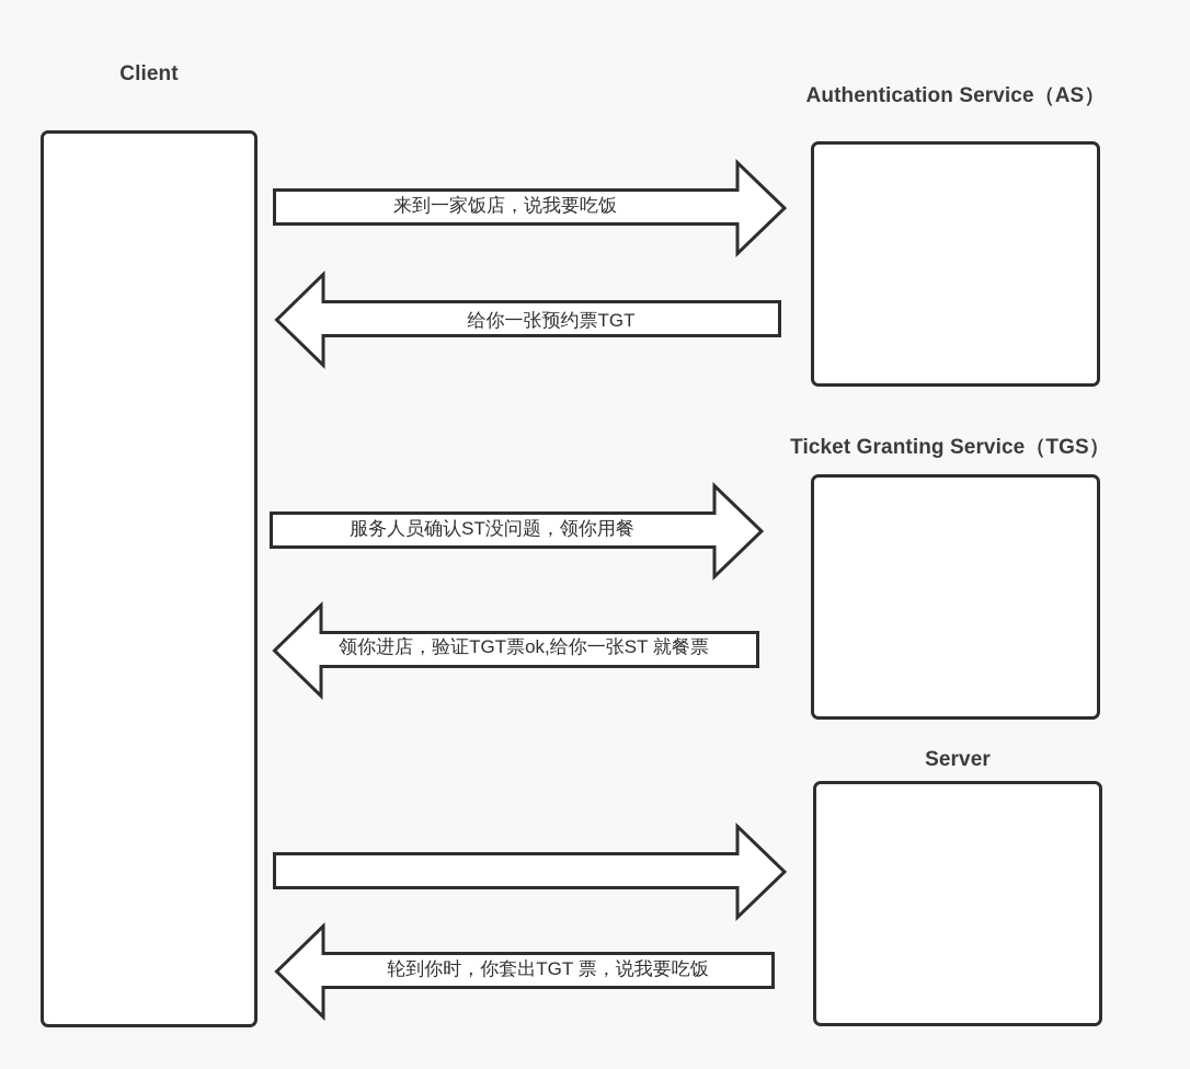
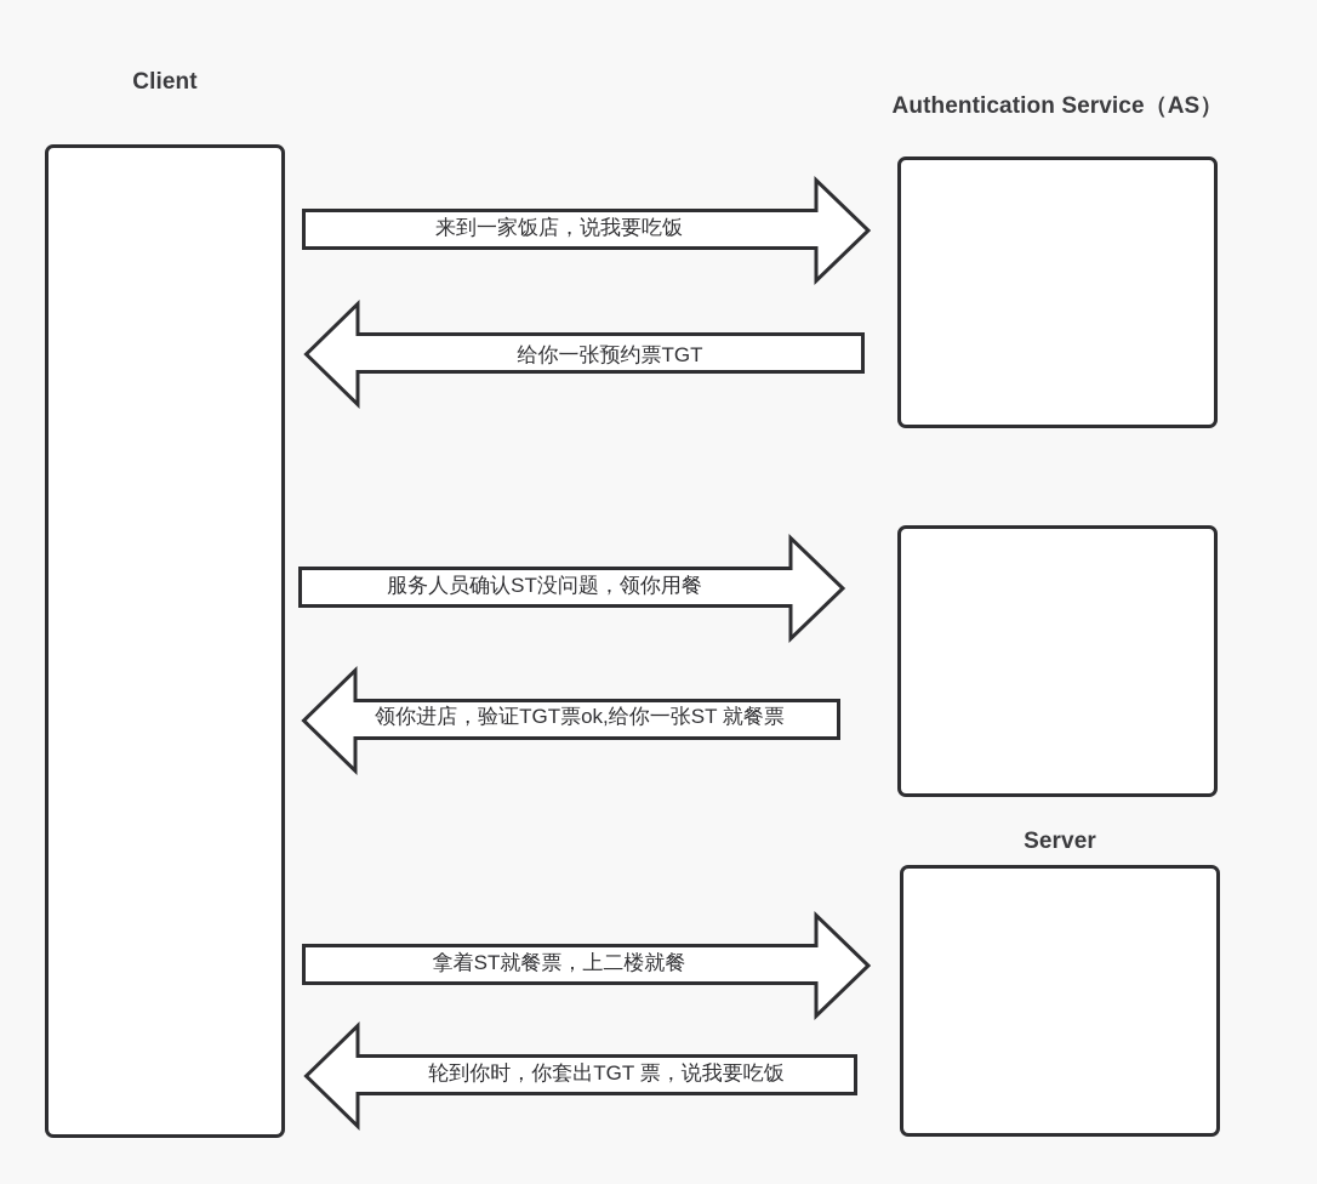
  Client
  Authentication Service（AS）
- Ticket Granting Service（TGS）
  Server
  来到一家饭店，说我要吃饭
  给你一张预约票TGT
  服务人员确认ST没问题，领你用餐
  领你进店，验证TGT票ok,给你一张ST 就餐票
+ 拿着ST就餐票，上二楼就餐
  轮到你时，你套出TGT 票，说我要吃饭
